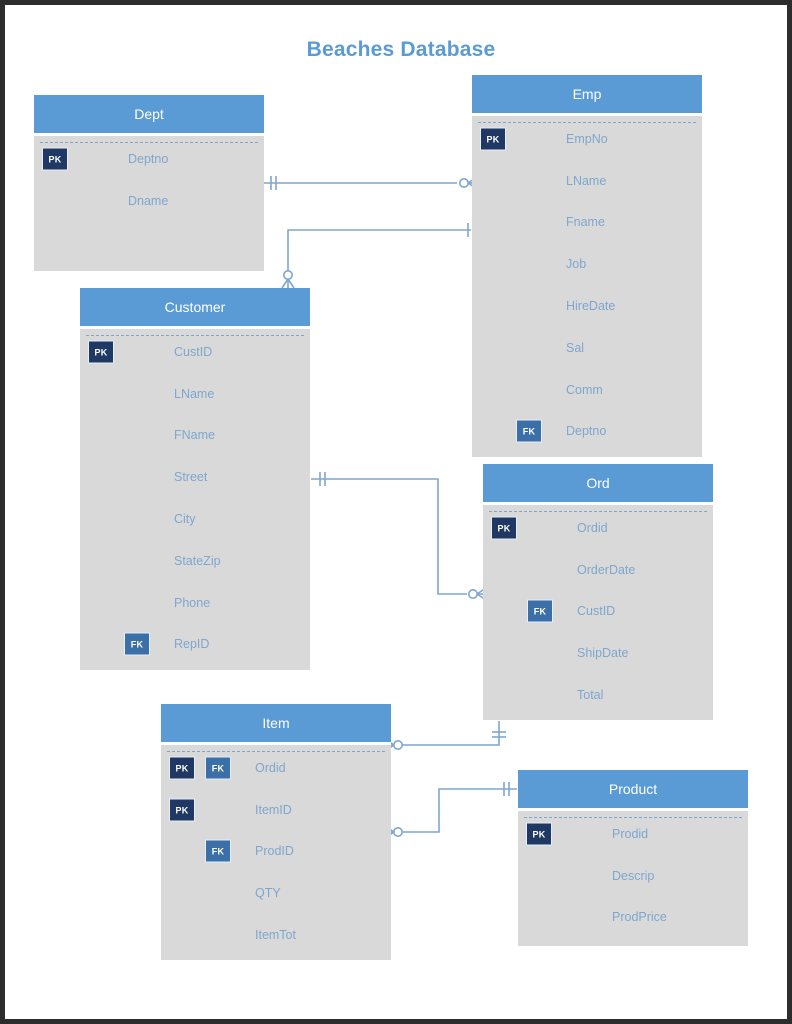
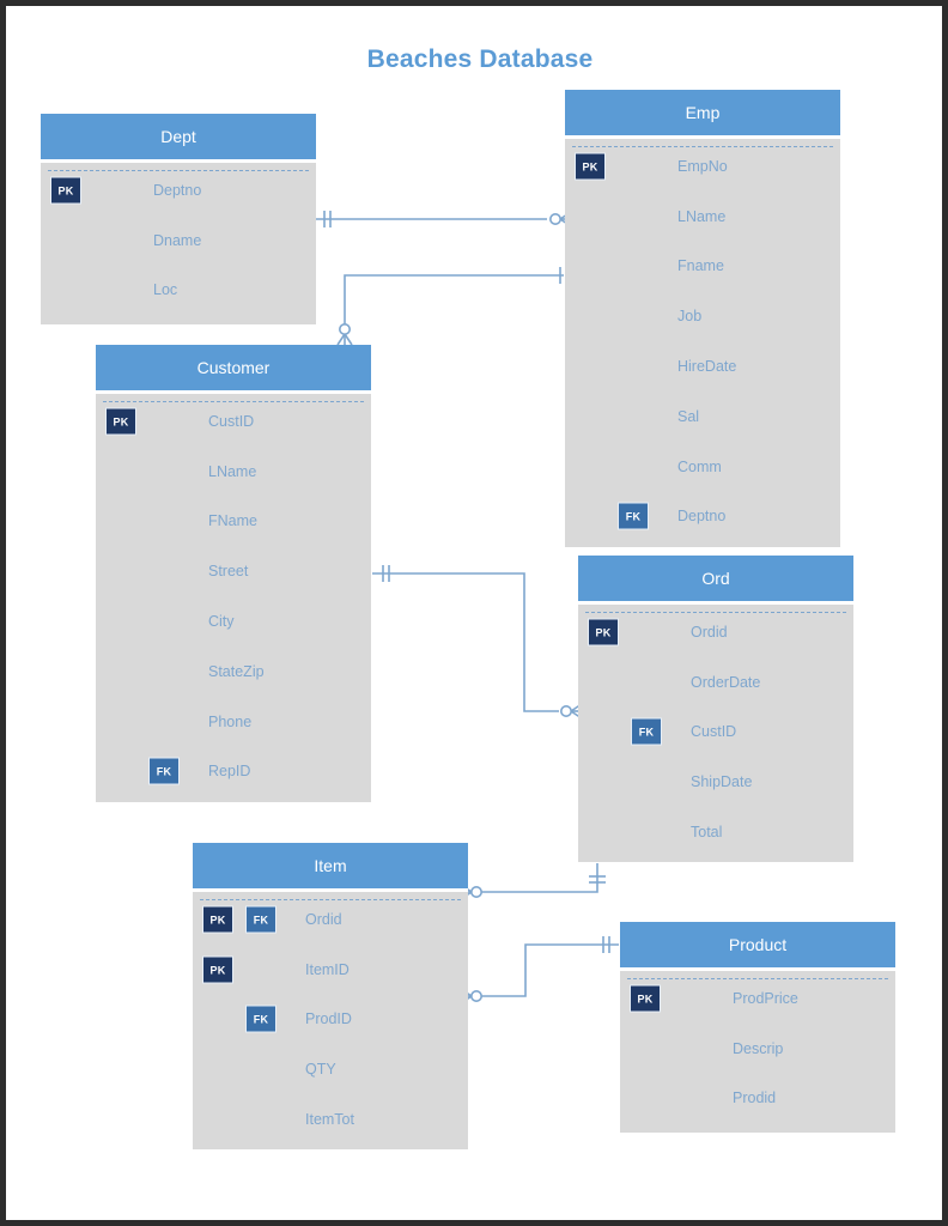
  Beaches Database
  Dept
  PK
  Deptno
  Dname
+ Loc
  Emp
  PK
  EmpNo
  LName
  Fname
  Job
  HireDate
  Sal
  Comm
  FK
  Deptno
  Customer
  PK
  CustID
  LName
  FName
  Street
  City
  StateZip
  Phone
  FK
  RepID
  Ord
  PK
  Ordid
  OrderDate
  FK
  CustID
  ShipDate
  Total
  Item
  PK
  FK
  Ordid
  PK
  ItemID
  FK
  ProdID
  QTY
  ItemTot
  Product
  PK
- Prodid
+ ProdPrice
  Descrip
- ProdPrice
+ Prodid
